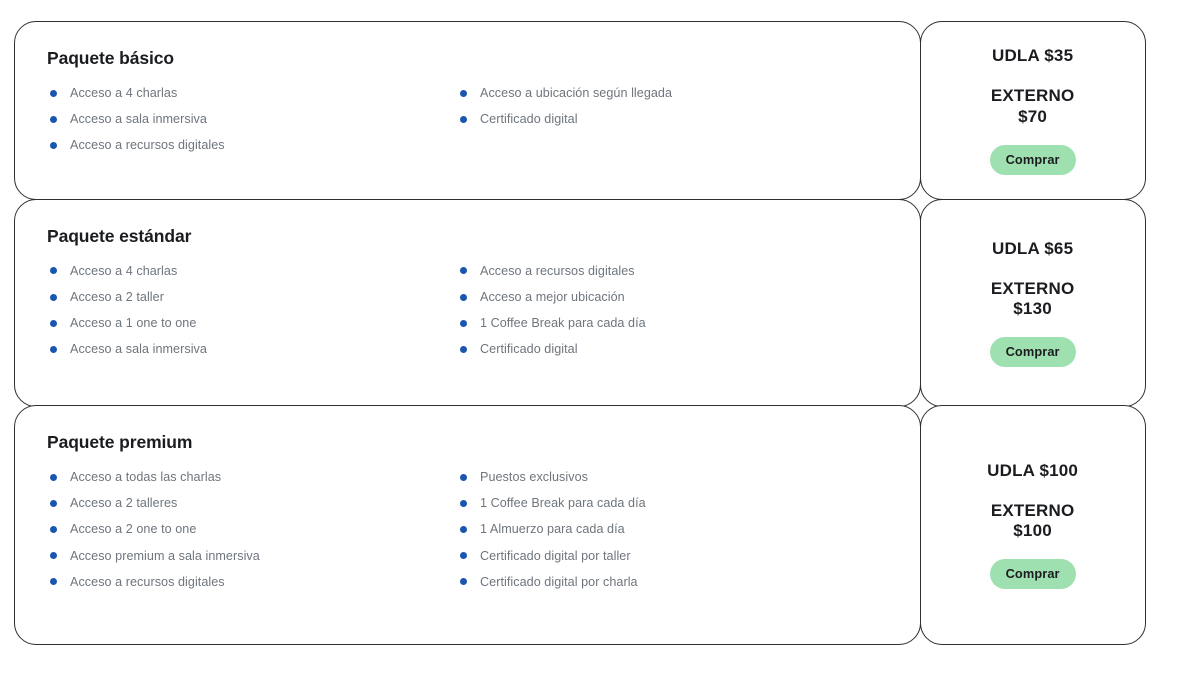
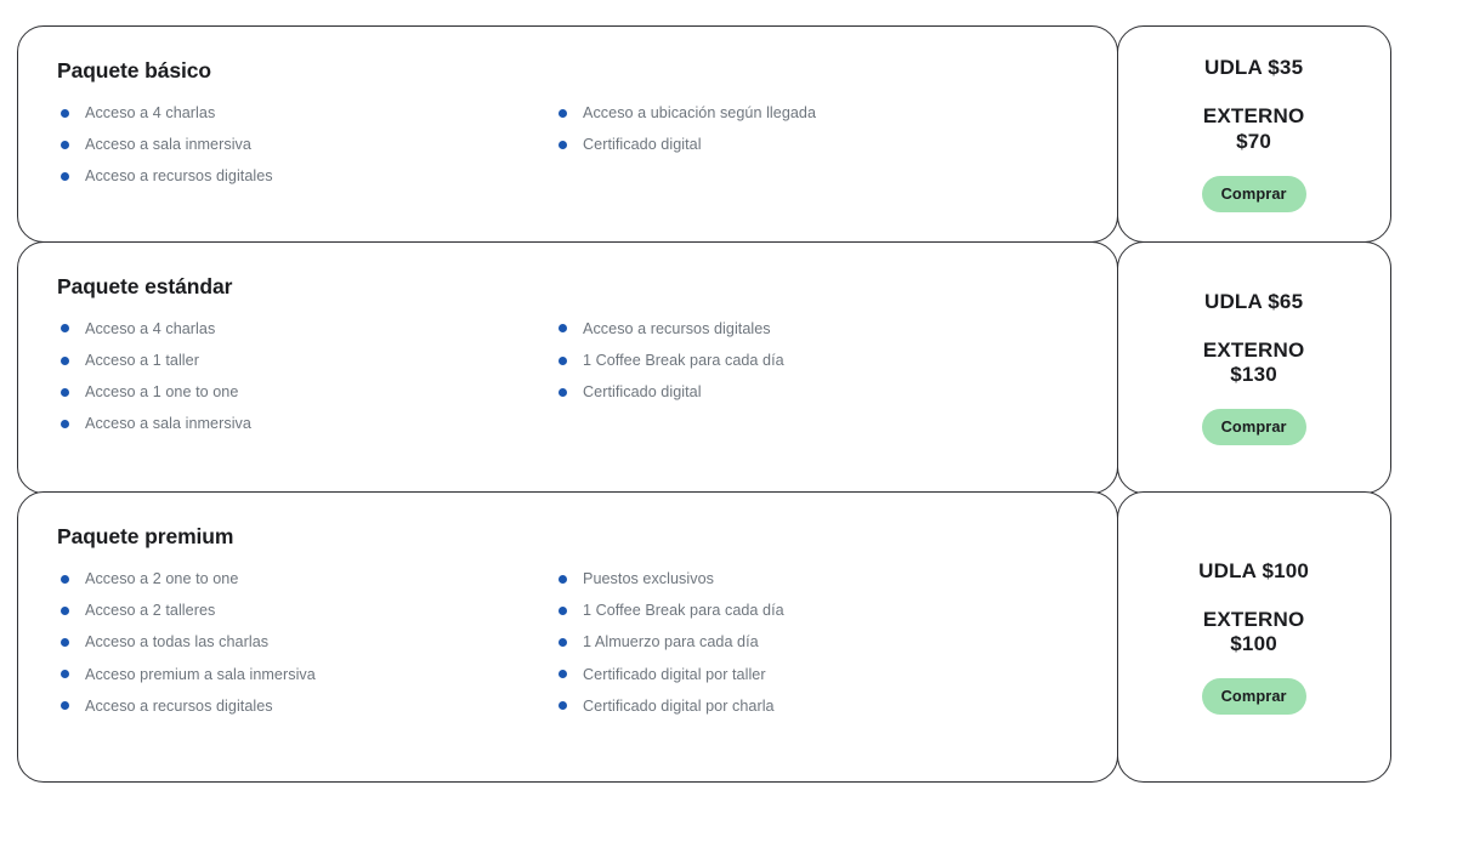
  Paquete básico
  Acceso a 4 charlas
  Acceso a sala inmersiva
  Acceso a recursos digitales
  Acceso a ubicación según llegada
  Certificado digital
  UDLA $35
  EXTERNO
  $70
  Comprar
  Paquete estándar
  Acceso a 4 charlas
- Acceso a 2 taller
+ Acceso a 1 taller
  Acceso a 1 one to one
  Acceso a sala inmersiva
  Acceso a recursos digitales
- Acceso a mejor ubicación
  1 Coffee Break para cada día
  Certificado digital
  UDLA $65
  EXTERNO
  $130
  Comprar
  Paquete premium
- Acceso a todas las charlas
+ Acceso a 2 one to one
  Acceso a 2 talleres
- Acceso a 2 one to one
+ Acceso a todas las charlas
  Acceso premium a sala inmersiva
  Acceso a recursos digitales
  Puestos exclusivos
  1 Coffee Break para cada día
  1 Almuerzo para cada día
  Certificado digital por taller
  Certificado digital por charla
  UDLA $100
  EXTERNO
  $100
  Comprar
